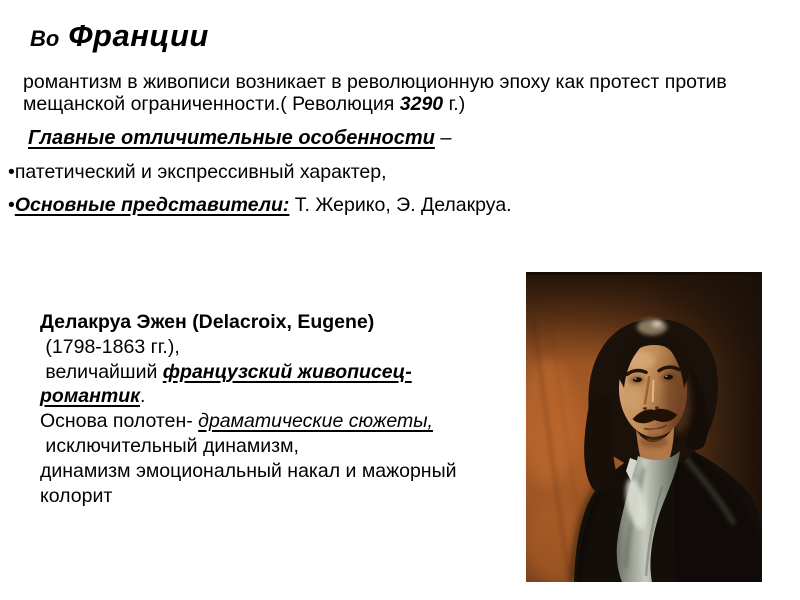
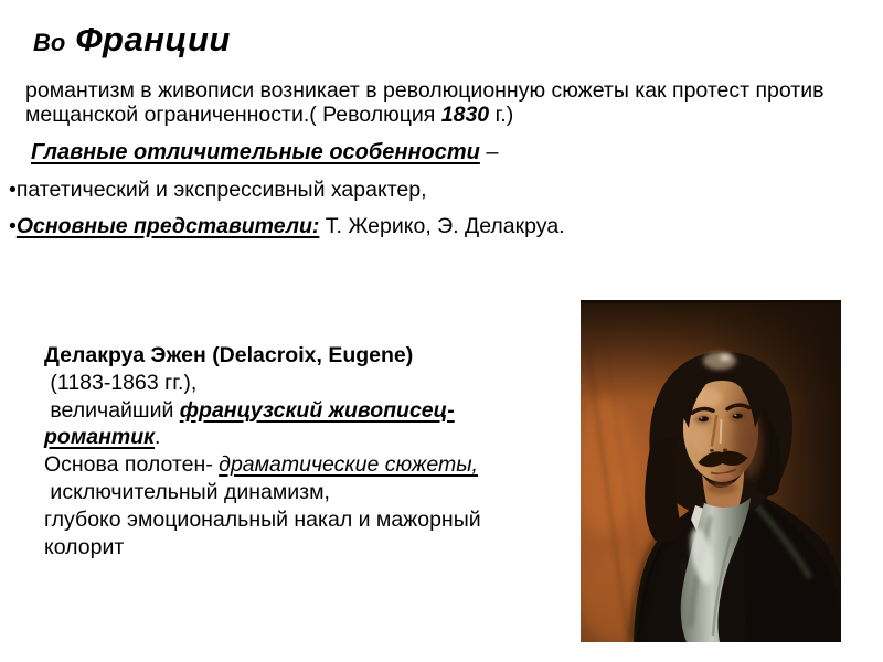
  Во
  Франции
- романтизм в живописи возникает в революционную эпоху как протест против
+ романтизм в живописи возникает в революционную сюжеты как протест против
- мещанской ограниченности.( Революция 3290 г.)
+ мещанской ограниченности.( Революция 1830 г.)
  Главные отличительные особенности –
  •патетический и экспрессивный характер,
  •Основные представители: Т. Жерико, Э. Делакруа.
  Делакруа Эжен (Delacroix, Eugene)
- (1798-1863 гг.),
+ (1183-1863 гг.),
  величайший французский живописец-
  романтик.
  Основа полотен- драматические сюжеты,
  исключительный динамизм,
- динамизм эмоциональный накал и мажорный
+ глубоко эмоциональный накал и мажорный
  колорит
